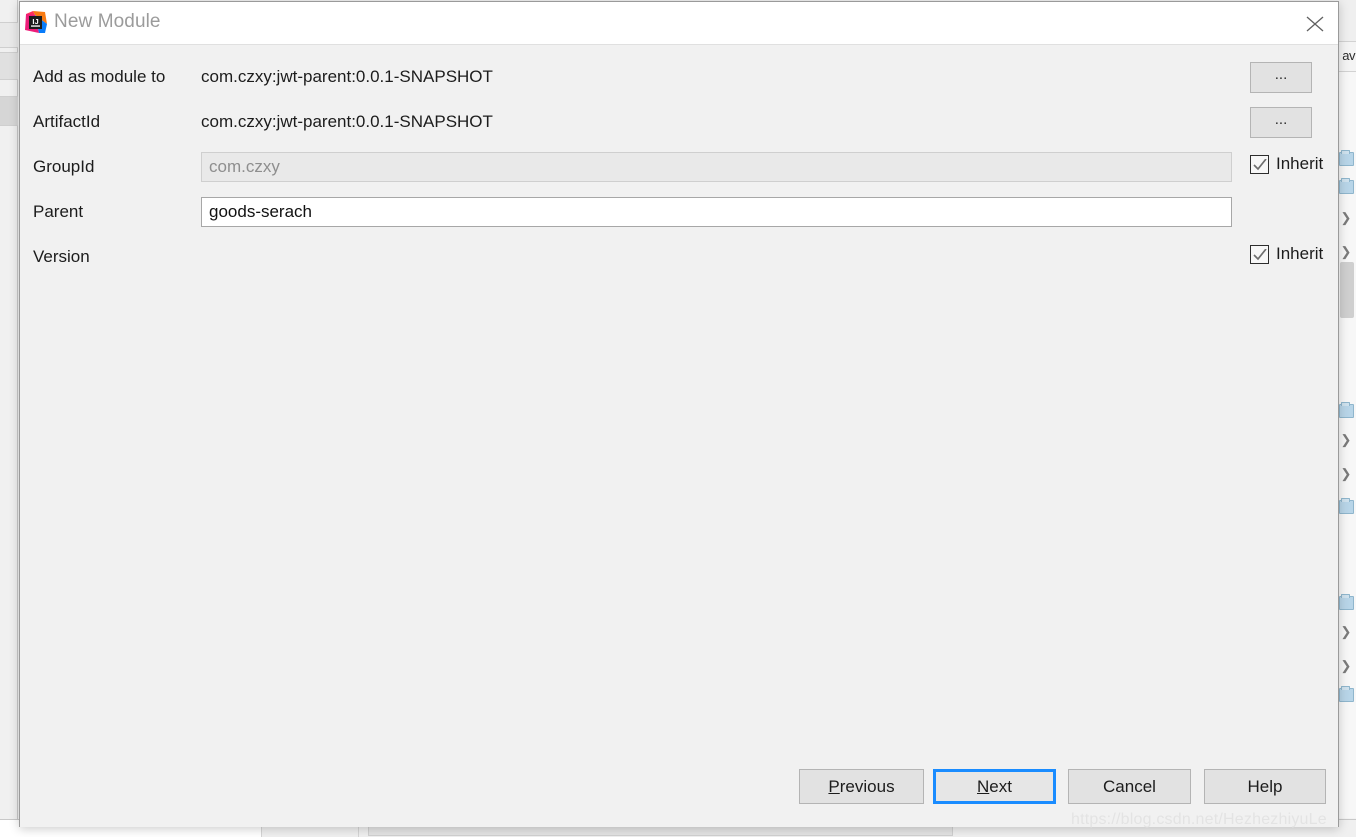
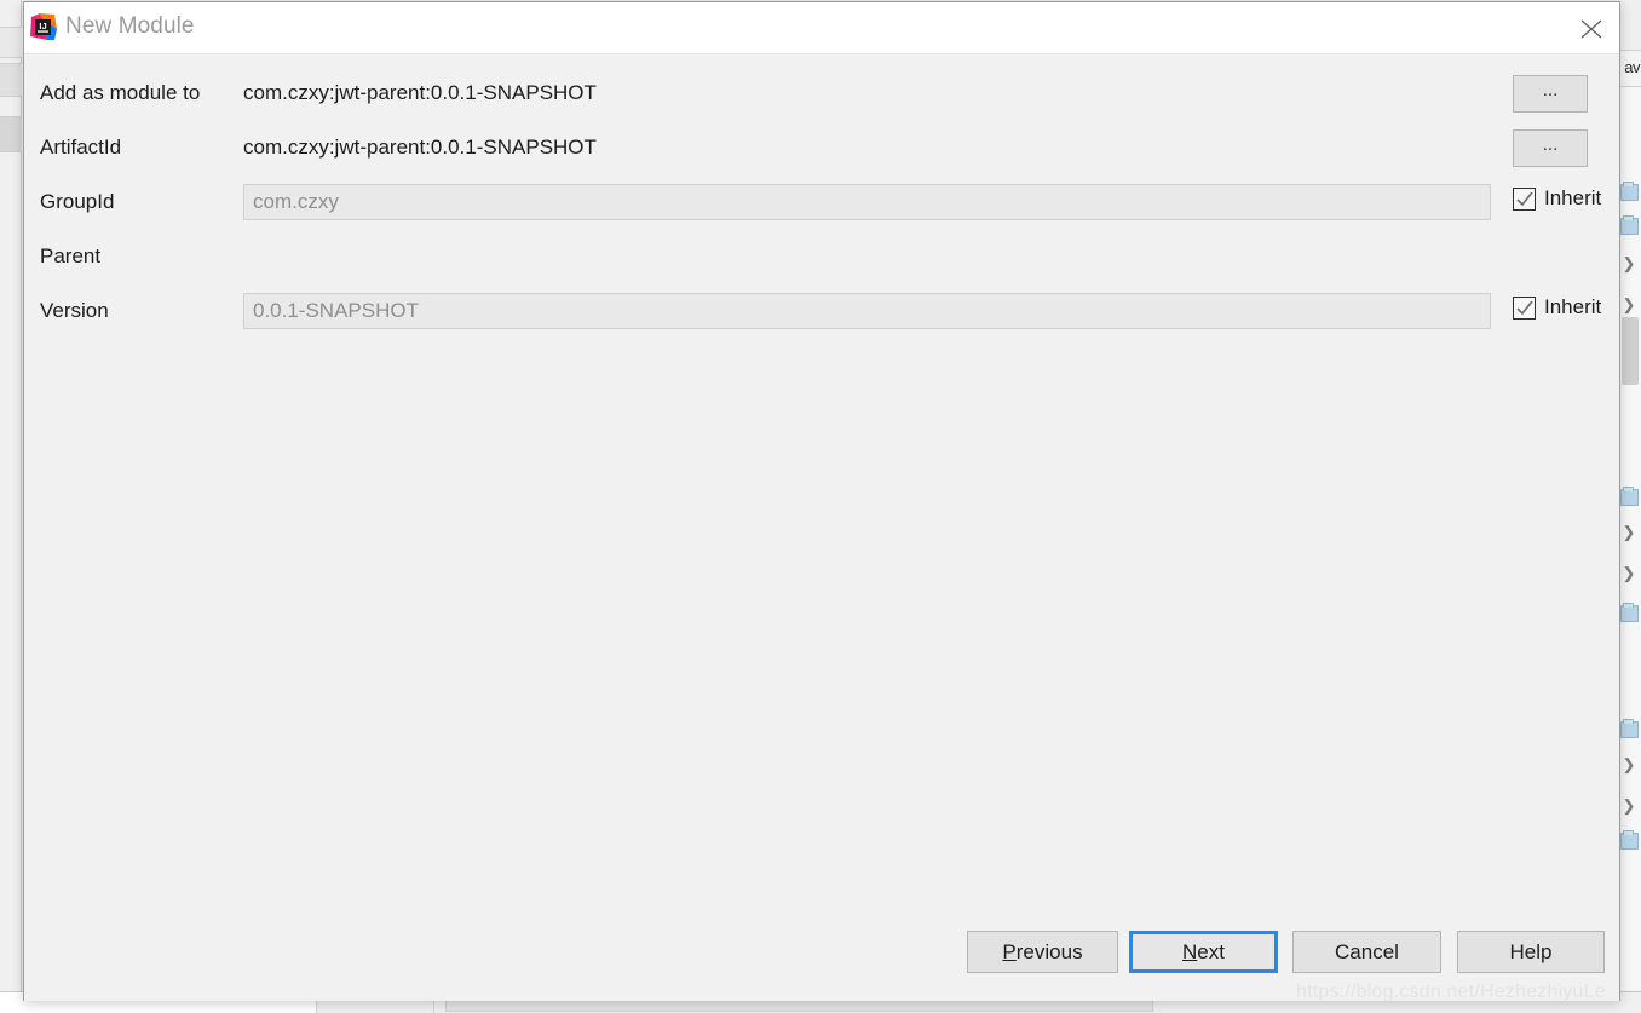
  av
  ❯
  ❯
  ❯
  ❯
  ❯
  ❯
  IJ
  New Module
  Add as module to
  com.czxy:jwt-parent:0.0.1-SNAPSHOT
  ...
  ArtifactId
  com.czxy:jwt-parent:0.0.1-SNAPSHOT
  ...
  GroupId
  com.czxy
  Inherit
  Parent
- goods-serach
  Version
+ 0.0.1-SNAPSHOT
  Inherit
  Previous
  Next
  Cancel
  Help
  https://blog.csdn.net/HezhezhiyuLe
